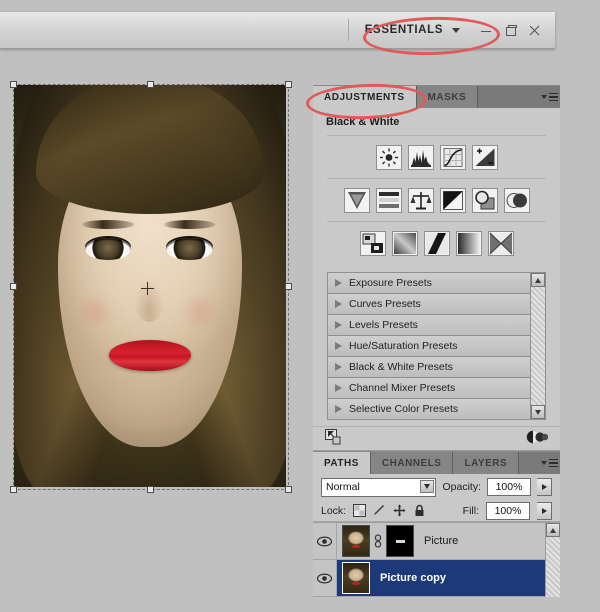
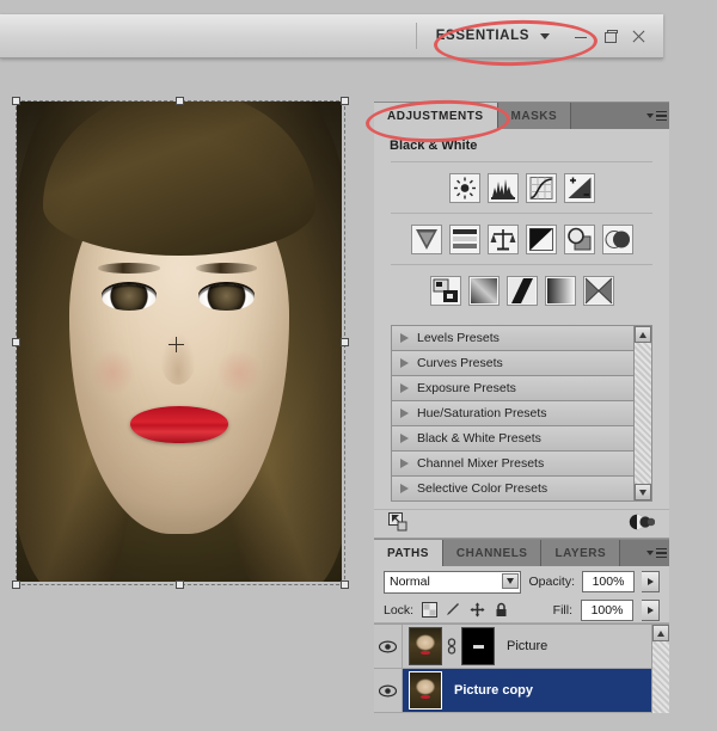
  ESSENTIALS
  ADJUSTMENTS
  MASKS
  Black & White
- Exposure Presets
+ Levels Presets
  Curves Presets
- Levels Presets
+ Exposure Presets
  Hue/Saturation Presets
  Black & White Presets
  Channel Mixer Presets
  Selective Color Presets
  PATHS
  CHANNELS
  LAYERS
  Normal
  Opacity:
  100%
  Lock:
  Fill:
  100%
  Picture
  Picture copy
